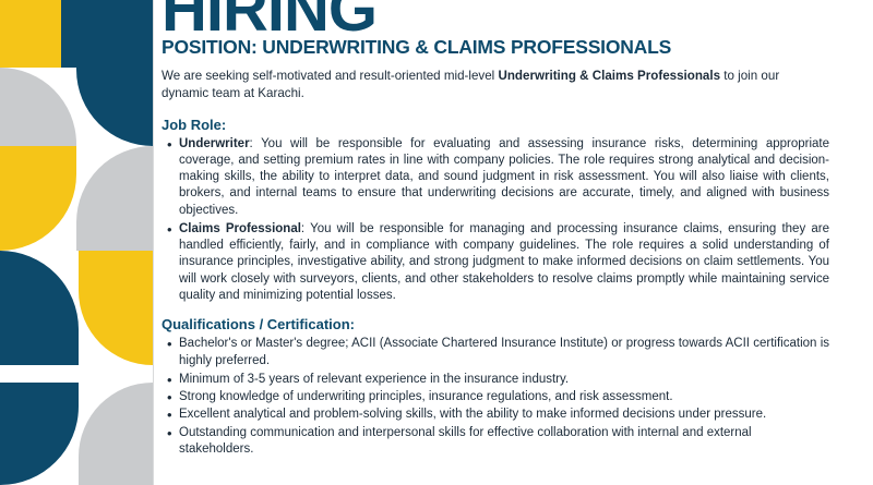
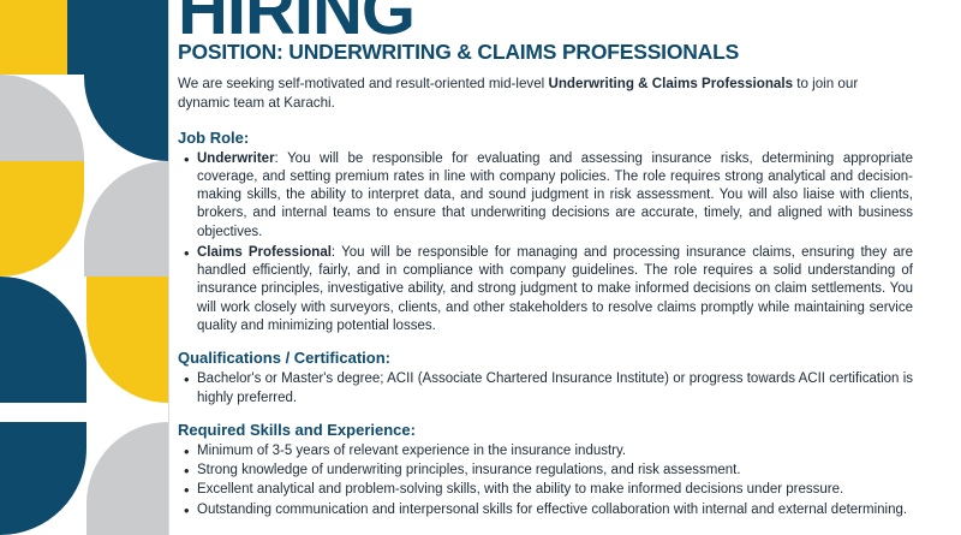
  HIRING
  POSITION: UNDERWRITING & CLAIMS PROFESSIONALS
  We are seeking self-motivated and result-oriented mid-level Underwriting & Claims Professionals to join our dynamic team at Karachi.
  Job Role:
  Underwriter: You will be responsible for evaluating and assessing insurance risks, determining appropriate coverage, and setting premium rates in line with company policies. The role requires strong analytical and decision-making skills, the ability to interpret data, and sound judgment in risk assessment. You will also liaise with clients, brokers, and internal teams to ensure that underwriting decisions are accurate, timely, and aligned with business objectives.
  Claims Professional: You will be responsible for managing and processing insurance claims, ensuring they are handled efficiently, fairly, and in compliance with company guidelines. The role requires a solid understanding of insurance principles, investigative ability, and strong judgment to make informed decisions on claim settlements. You will work closely with surveyors, clients, and other stakeholders to resolve claims promptly while maintaining service quality and minimizing potential losses.
  Qualifications / Certification:
  Bachelor's or Master's degree; ACII (Associate Chartered Insurance Institute) or progress towards ACII certification is highly preferred.
+ Required Skills and Experience:
  Minimum of 3-5 years of relevant experience in the insurance industry.
  Strong knowledge of underwriting principles, insurance regulations, and risk assessment.
  Excellent analytical and problem-solving skills, with the ability to make informed decisions under pressure.
- Outstanding communication and interpersonal skills for effective collaboration with internal and external stakeholders.
+ Outstanding communication and interpersonal skills for effective collaboration with internal and external determining.
